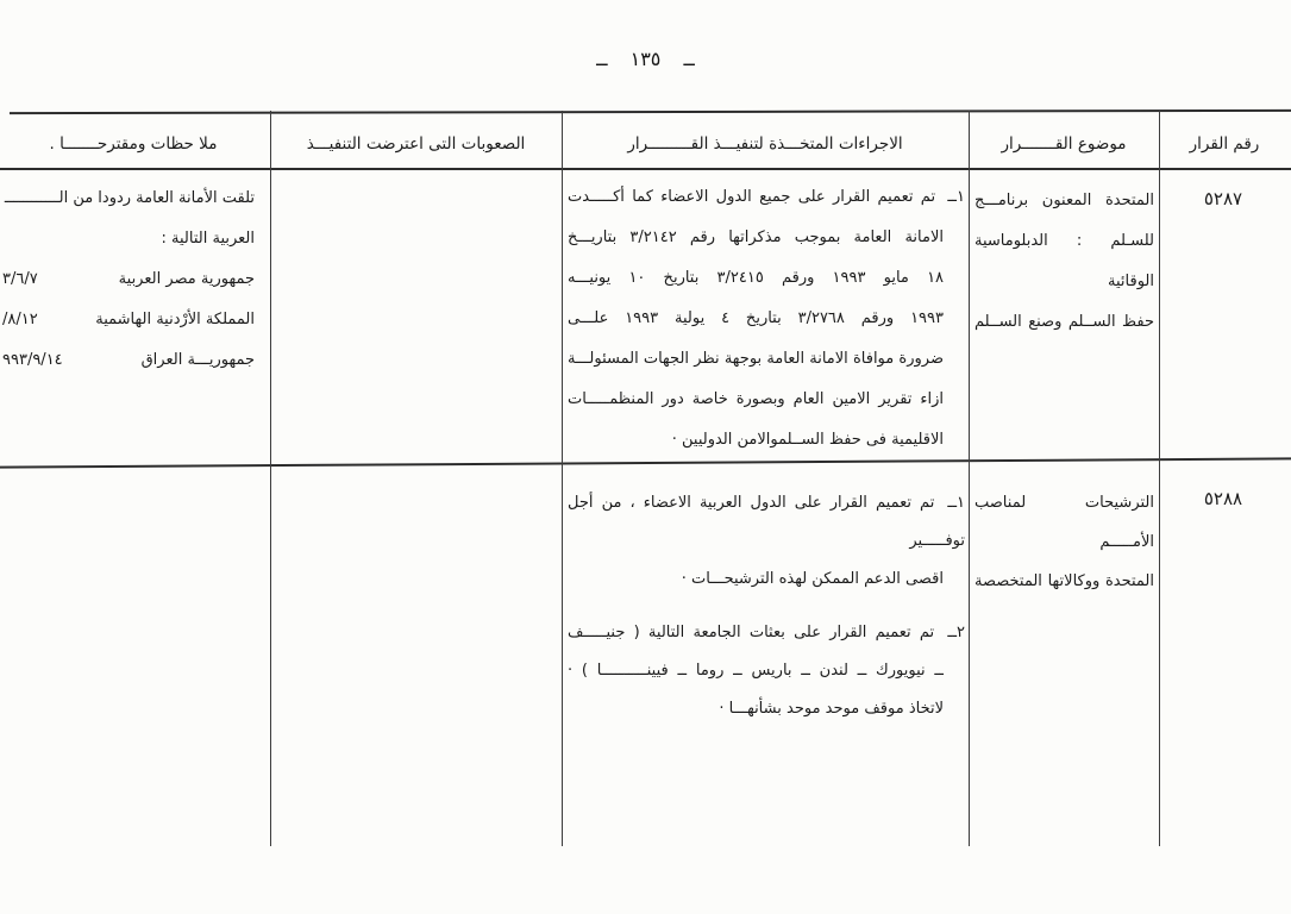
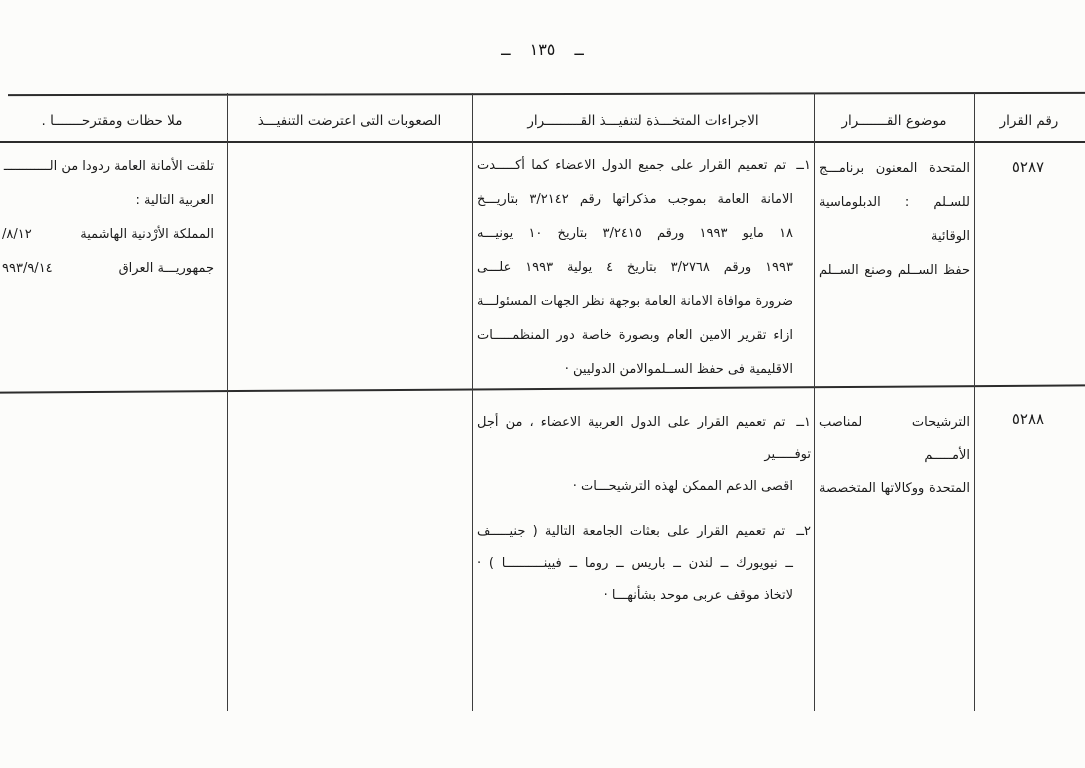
  ــ ١٣٥ ــ
  رقم القرار
  موضوع القـــــــرار
  الاجراءات المتخـــذة لتنفيـــذ القـــــــــرار
  الصعوبات التى اعترضت التنفيـــذ
  ملا حظات ومقترحـــــــا .
  ٥٢٨٧
  المتحدة المعنون برنامـــج
  للسـلم : الدبلوماسية الوقائية
  حفظ الســلم وصنع الســلم
  ١ــ تم تعميم القرار على جميع الدول الاعضاء كما أكـــــدت
  الامانة العامة بموجب مذكراتها رقم ٣/٢١٤٢ بتاريـــخ
  ١٨ مايو ١٩٩٣ ورقم ٣/٢٤١٥ بتاريخ ١٠ يونيـــه
  ١٩٩٣ ورقم ٣/٢٧٦٨ بتاريخ ٤ يولية ١٩٩٣ علـــى
  ضرورة موافاة الامانة العامة بوجهة نظر الجهات المسئولـــة
  ازاء تقرير الامين العام وبصورة خاصة دور المنظمـــــات
  الاقليمية فى حفظ الســلموالامن الدوليين ·
  تلقت الأمانة العامة ردودا من الــــــــــــ
  العربية التالية :
- جمهورية مصر العربية
- ٣/٦/٧
  المملكة الأرْدنية الهاشمية
  /٨/١٢
  جمهوريـــة العراق
  ٩٩٣/٩/١٤
  ٥٢٨٨
  الترشيحات لمناصب الأمـــــم
  المتحدة ووكالاتها المتخصصة
  ١ــ تم تعميم القرار على الدول العربية الاعضاء ، من أجل توفـــــير
  اقصى الدعم الممكن لهذه الترشيحـــات ·
  ٢ــ تم تعميم القرار على بعثات الجامعة التالية ( جنيـــــف
  ــ نيويورك ــ لندن ــ باريس ــ روما ــ فيينــــــــــا ) ·
- لاتخاذ موقف موحد موحد بشأنهـــا ·
+ لاتخاذ موقف عربى موحد بشأنهـــا ·
